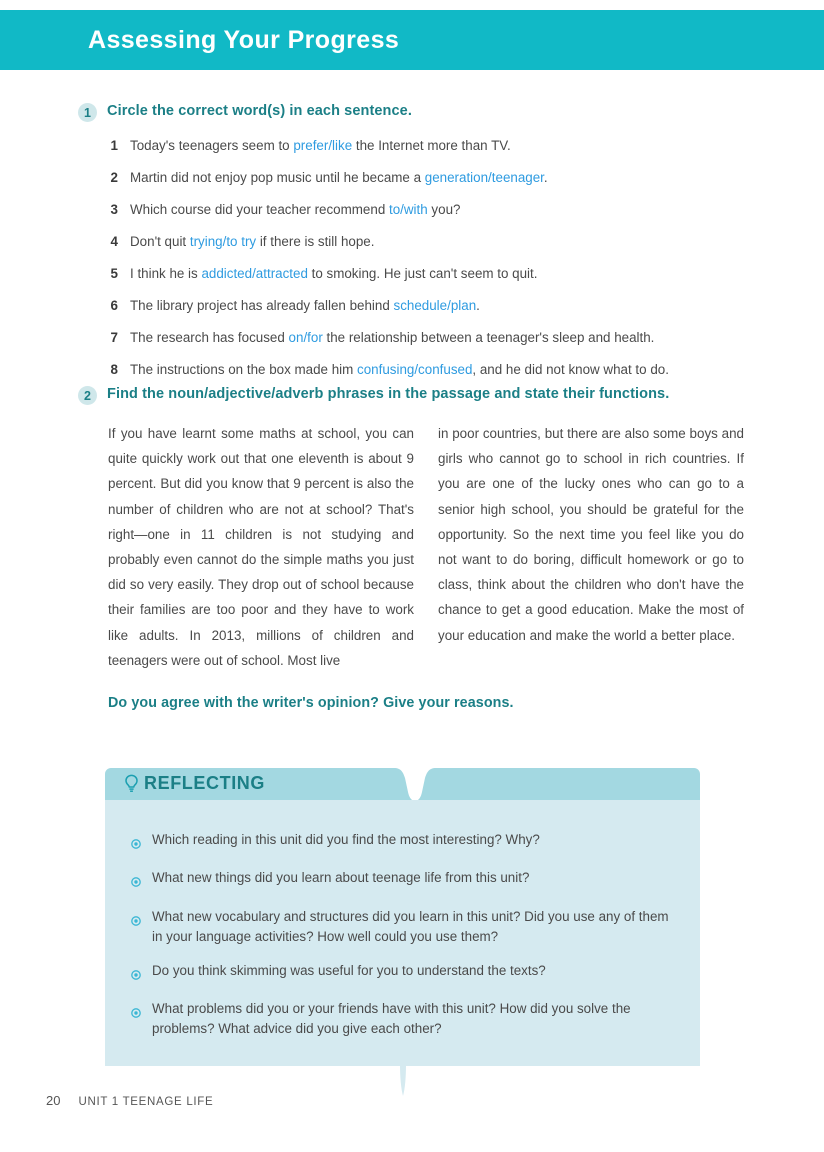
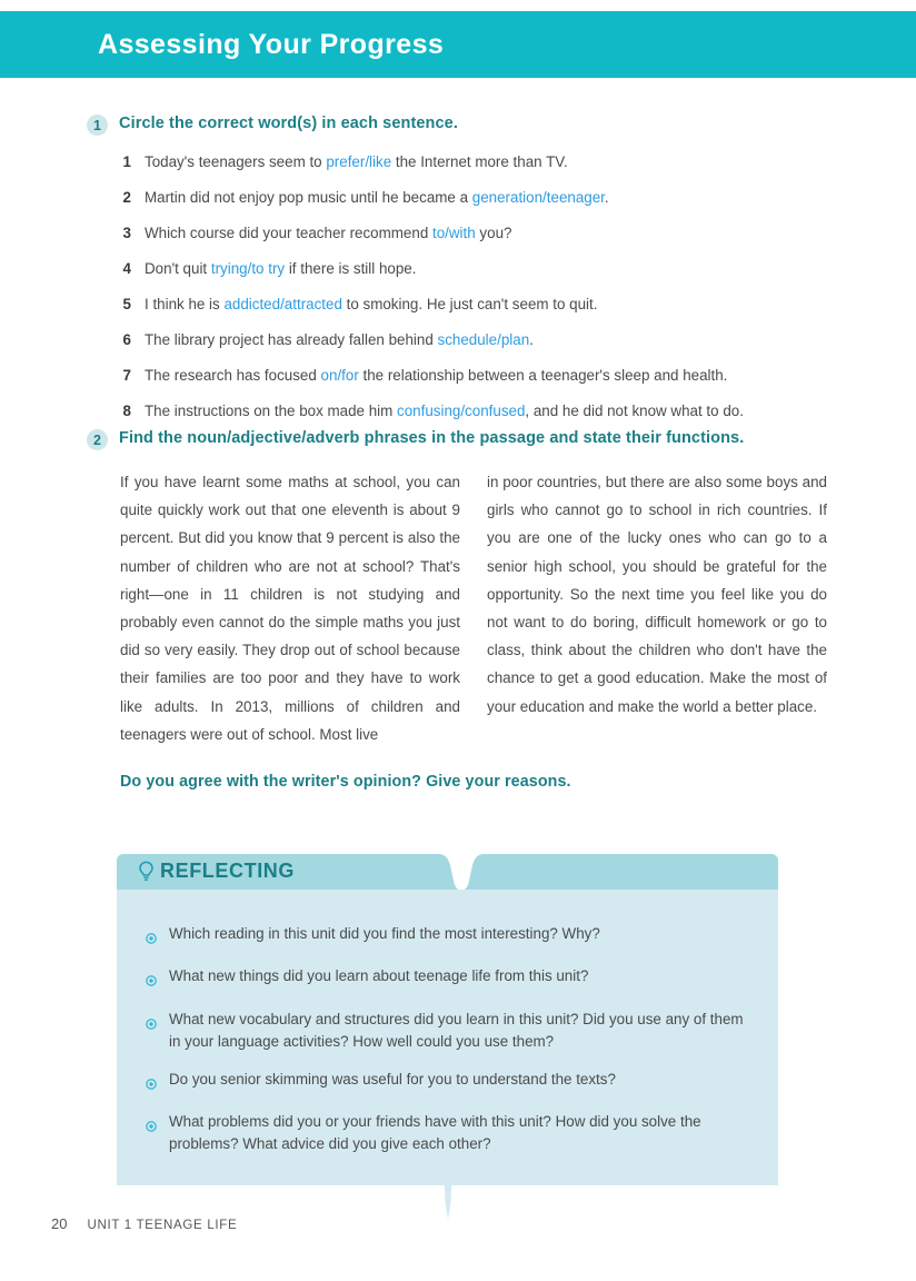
  Assessing Your Progress
  1
  Circle the correct word(s) in each sentence.
  1
  Today's teenagers seem to prefer/like the Internet more than TV.
  2
  Martin did not enjoy pop music until he became a generation/teenager.
  3
  Which course did your teacher recommend to/with you?
  4
  Don't quit trying/to try if there is still hope.
  5
  I think he is addicted/attracted to smoking. He just can't seem to quit.
  6
  The library project has already fallen behind schedule/plan.
  7
  The research has focused on/for the relationship between a teenager's sleep and health.
  8
  The instructions on the box made him confusing/confused, and he did not know what to do.
  2
  Find the noun/adjective/adverb phrases in the passage and state their functions.
  If you have learnt some maths at school, you can quite quickly work out that one eleventh is about 9 percent. But did you know that 9 percent is also the number of children who are not at school? That's right—one in 11 children is not studying and probably even cannot do the simple maths you just did so very easily. They drop out of school because their families are too poor and they have to work like adults. In 2013, millions of children and teenagers were out of school. Most live
  in poor countries, but there are also some boys and girls who cannot go to school in rich countries. If you are one of the lucky ones who can go to a senior high school, you should be grateful for the opportunity. So the next time you feel like you do not want to do boring, difficult homework or go to class, think about the children who don't have the chance to get a good education. Make the most of your education and make the world a better place.
  Do you agree with the writer's opinion? Give your reasons.
  REFLECTING
  Which reading in this unit did you find the most interesting? Why?
  What new things did you learn about teenage life from this unit?
  What new vocabulary and structures did you learn in this unit? Did you use any of them in your language activities? How well could you use them?
- Do you think skimming was useful for you to understand the texts?
+ Do you senior skimming was useful for you to understand the texts?
  What problems did you or your friends have with this unit? How did you solve the problems? What advice did you give each other?
  20
  UNIT 1 TEENAGE LIFE
